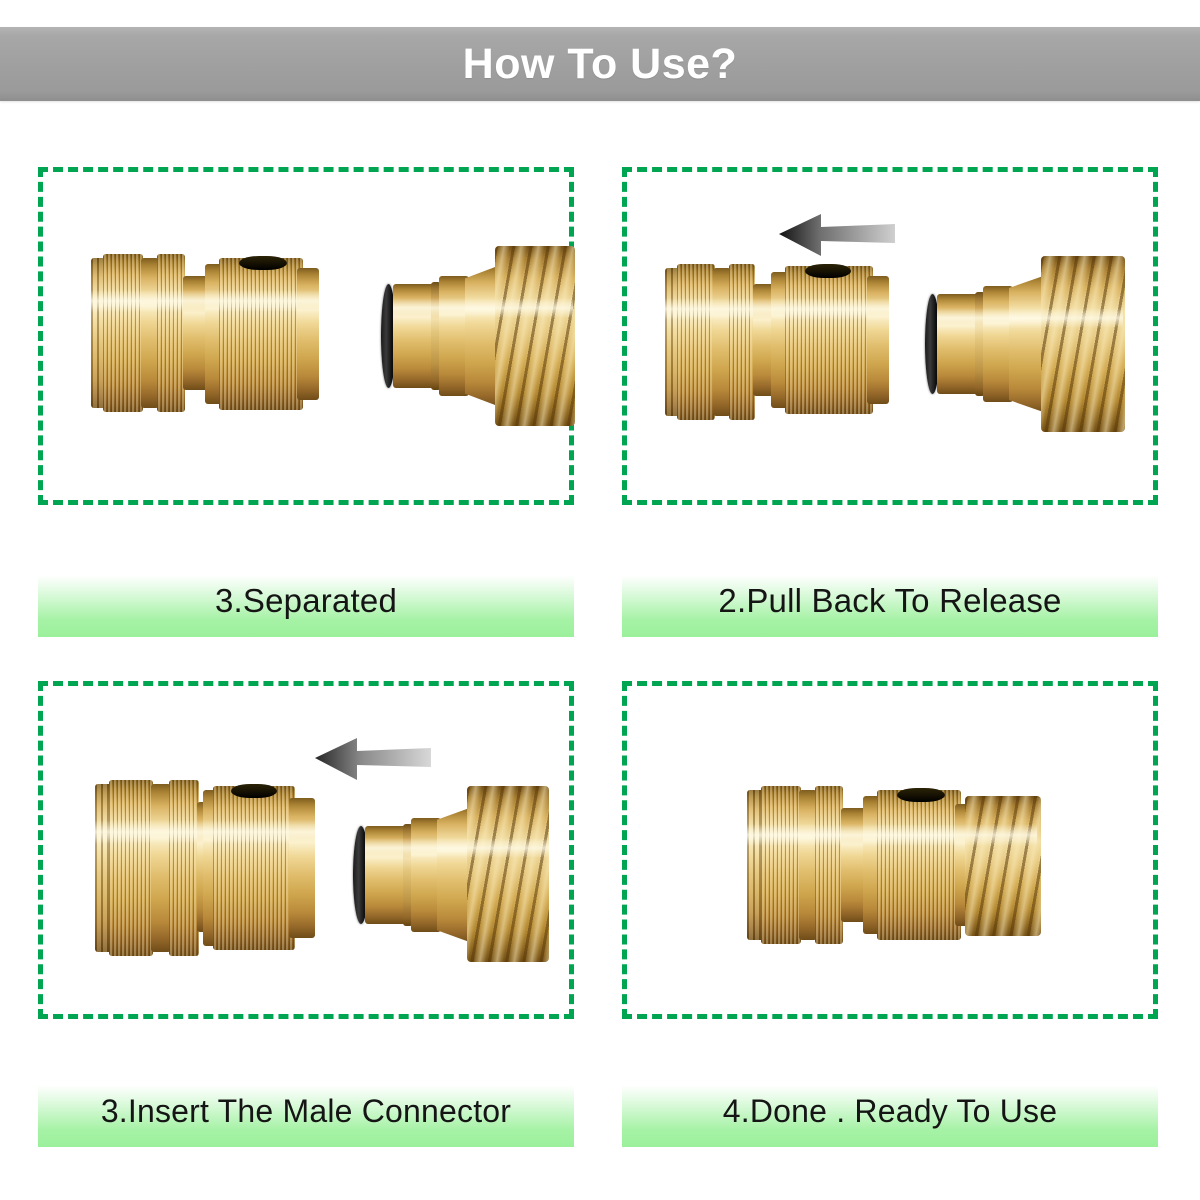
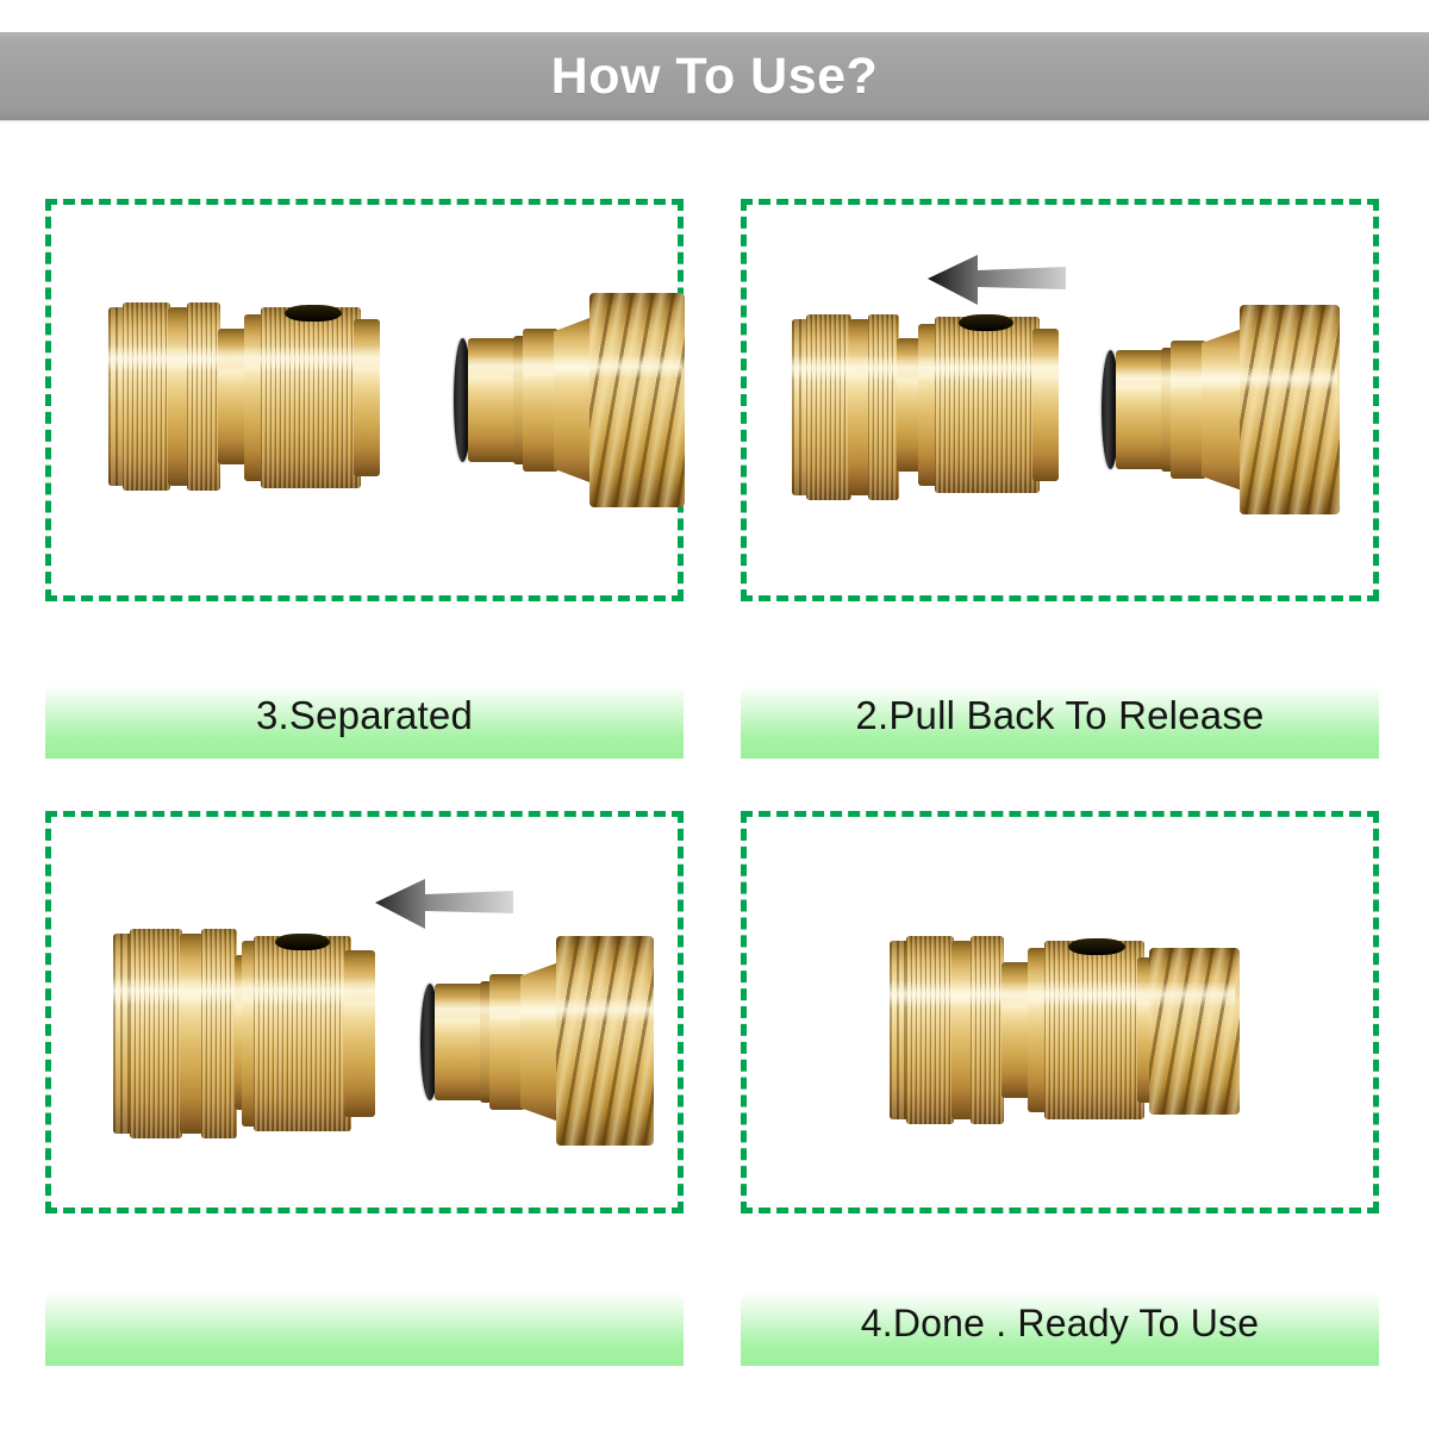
  How To Use?
  3.Separated
  2.Pull Back To Release
- 3.Insert The Male Connector
  4.Done . Ready To Use
